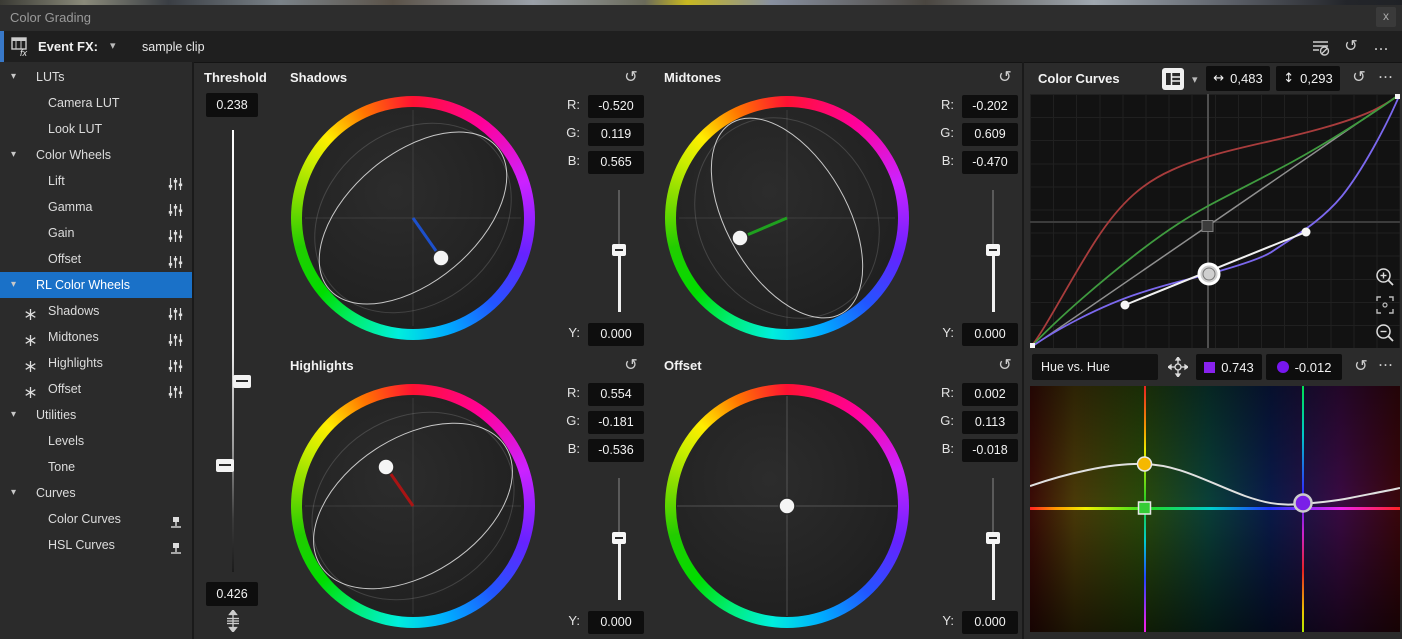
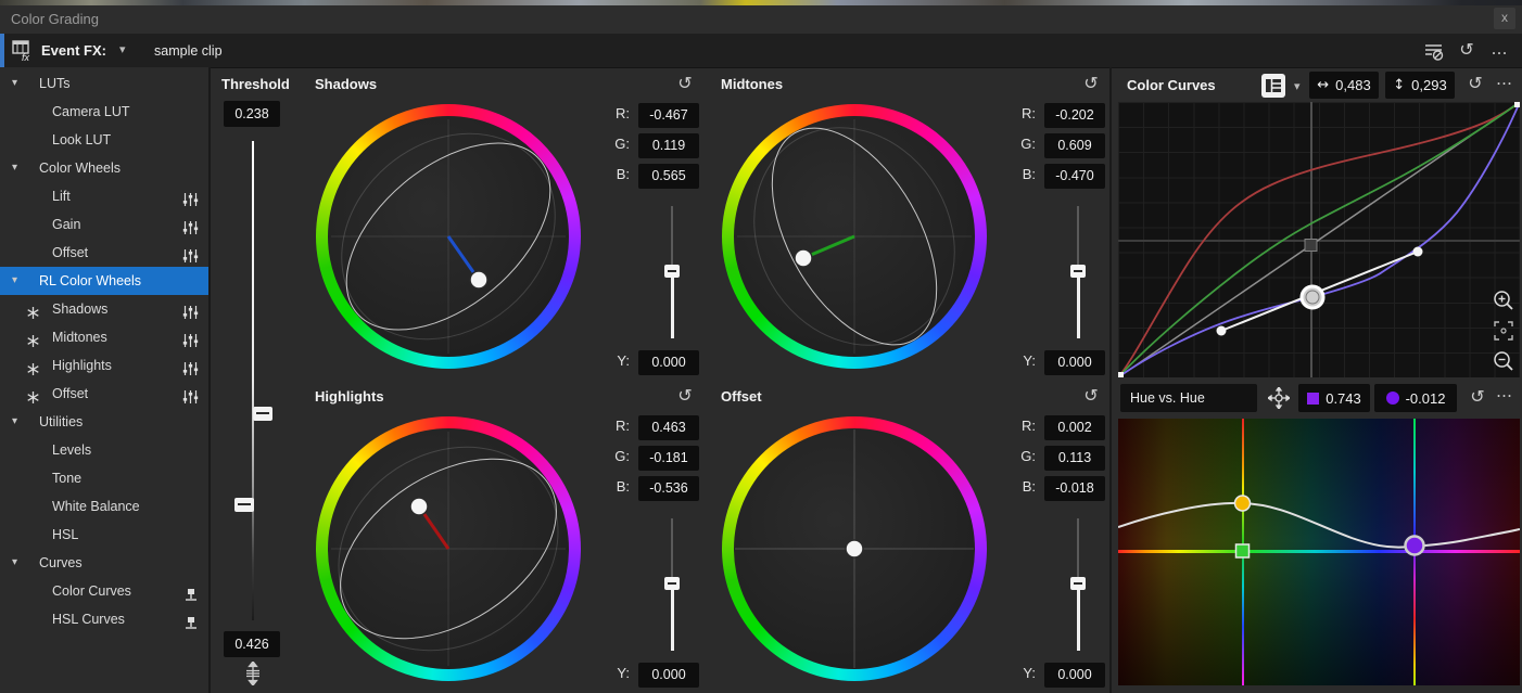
  Color Grading
  x
  fx
  Event FX:
  ▾
  sample clip
  ↺
  …
  ▾
  LUTs
  Camera LUT
  Look LUT
  ▾
  Color Wheels
  Lift
- Gamma
  Gain
  Offset
  ▾
  RL Color Wheels
  Shadows
  Midtones
  Highlights
  Offset
  ▾
  Utilities
  Levels
  Tone
+ White Balance
+ HSL
  ▾
  Curves
  Color Curves
  HSL Curves
  Threshold
  0.238
  0.426
  Shadows
  ↺
  R:
- -0.520
+ -0.467
  G:
  0.119
  B:
  0.565
  Y:
  0.000
  Midtones
  ↺
  R:
  -0.202
  G:
  0.609
  B:
  -0.470
  Y:
  0.000
  Highlights
  ↺
  R:
- 0.554
+ 0.463
  G:
  -0.181
  B:
  -0.536
  Y:
  0.000
  Offset
  ↺
  R:
  0.002
  G:
  0.113
  B:
  -0.018
  Y:
  0.000
  Color Curves
  ▾
  ↔
  0,483
  ↕
  0,293
  ↺
  …
  Hue vs. Hue
  0.743
  -0.012
  ↺
  …
